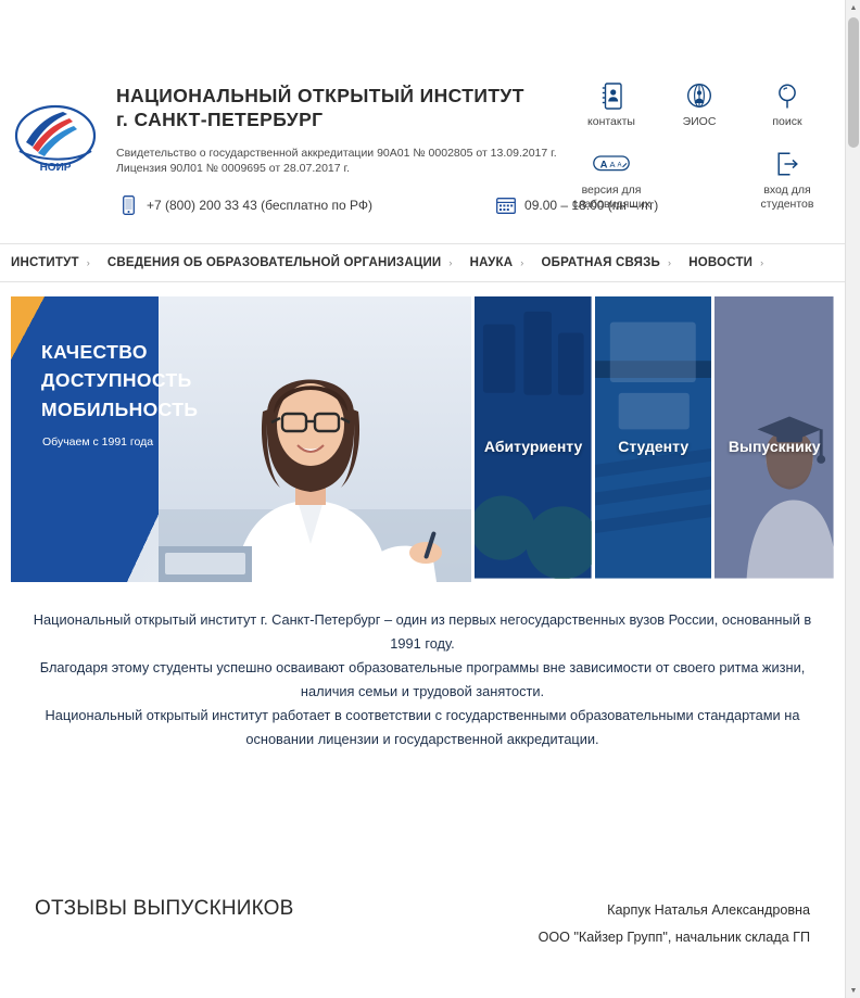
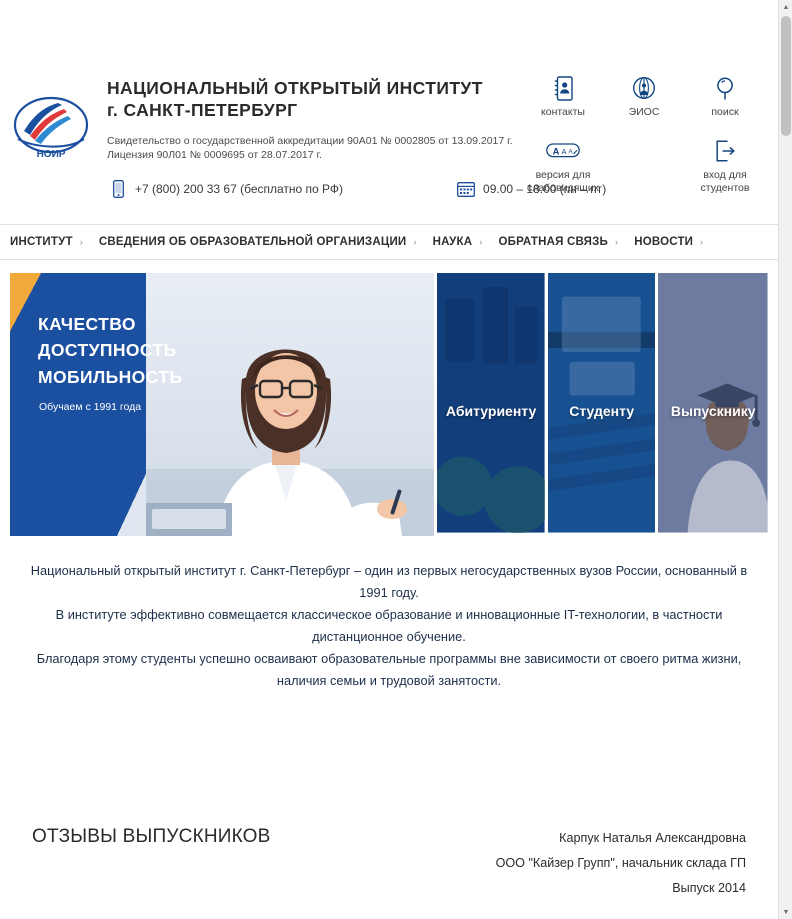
  НОИР
  НАЦИОНАЛЬНЫЙ ОТКРЫТЫЙ ИНСТИТУТ
  г. САНКТ-ПЕТЕРБУРГ
  Свидетельство о государственной аккредитации 90А01 № 0002805 от 13.09.2017 г.
  Лицензия 90Л01 № 0009695 от 28.07.2017 г.
- +7 (800) 200 33 43 (бесплатно по РФ)
+ +7 (800) 200 33 67 (бесплатно по РФ)
  09.00 – 18.00 (пн – пт)
  контакты
  ЭИОС
  поиск
  A
  A
  версия для
  слабовидящих
  вход для
  студентов
  ИНСТИТУТ
  ›
  СВЕДЕНИЯ ОБ ОБРАЗОВАТЕЛЬНОЙ ОРГАНИЗАЦИИ
  ›
  НАУКА
  ›
  ОБРАТНАЯ СВЯЗЬ
  ›
  НОВОСТИ
  ›
  КАЧЕСТВО
  ДОСТУПНОСТЬ
  МОБИЛЬНОСТЬ
  Обучаем с 1991 года
  Абитуриенту
  Студенту
  Выпускнику
  Национальный открытый институт г. Санкт-Петербург – один из первых негосударственных вузов России, основанный в 1991 году.
+ В институте эффективно совмещается классическое образование и инновационные IT-технологии, в частности дистанционное обучение.
  Благодаря этому студенты успешно осваивают образовательные программы вне зависимости от своего ритма жизни, наличия семьи и трудовой занятости.
- Национальный открытый институт работает в соответствии с государственными образовательными стандартами на основании лицензии и государственной аккредитации.
  Карпук Наталья Александровна
  ООО "Кайзер Групп", начальник склада ГП
+ Выпуск 2014
  ОТЗЫВЫ ВЫПУСКНИКОВ
